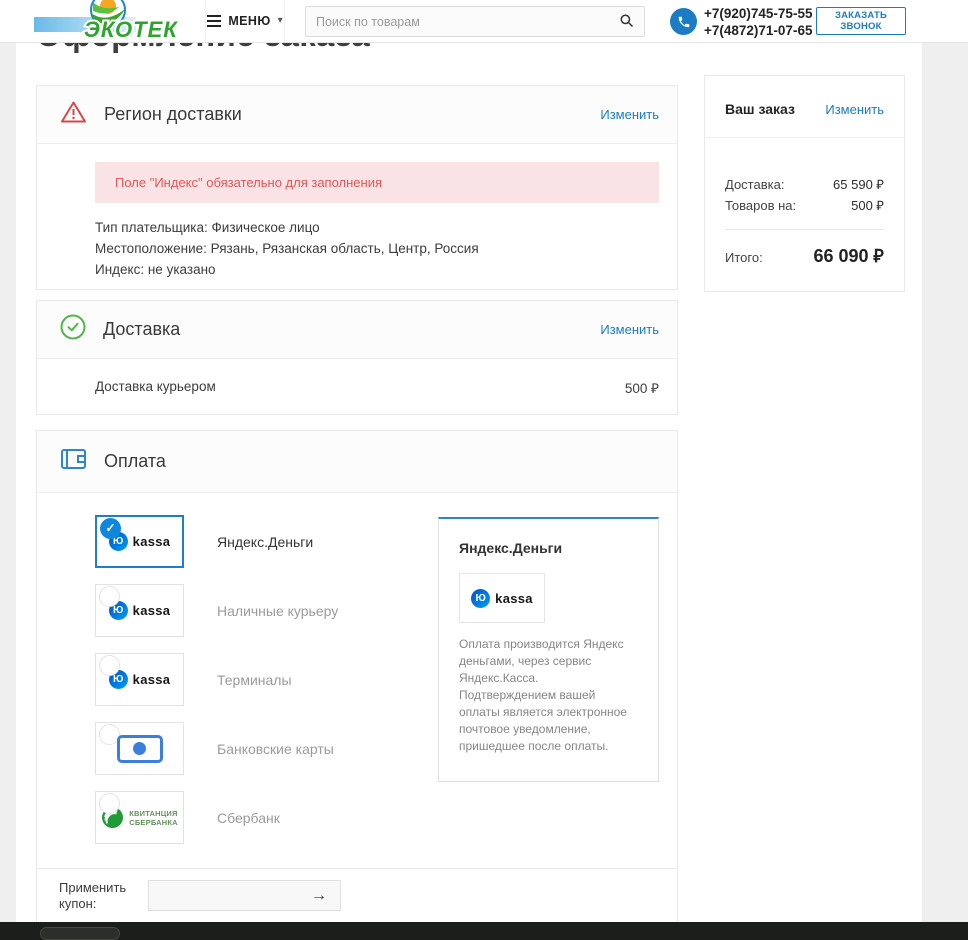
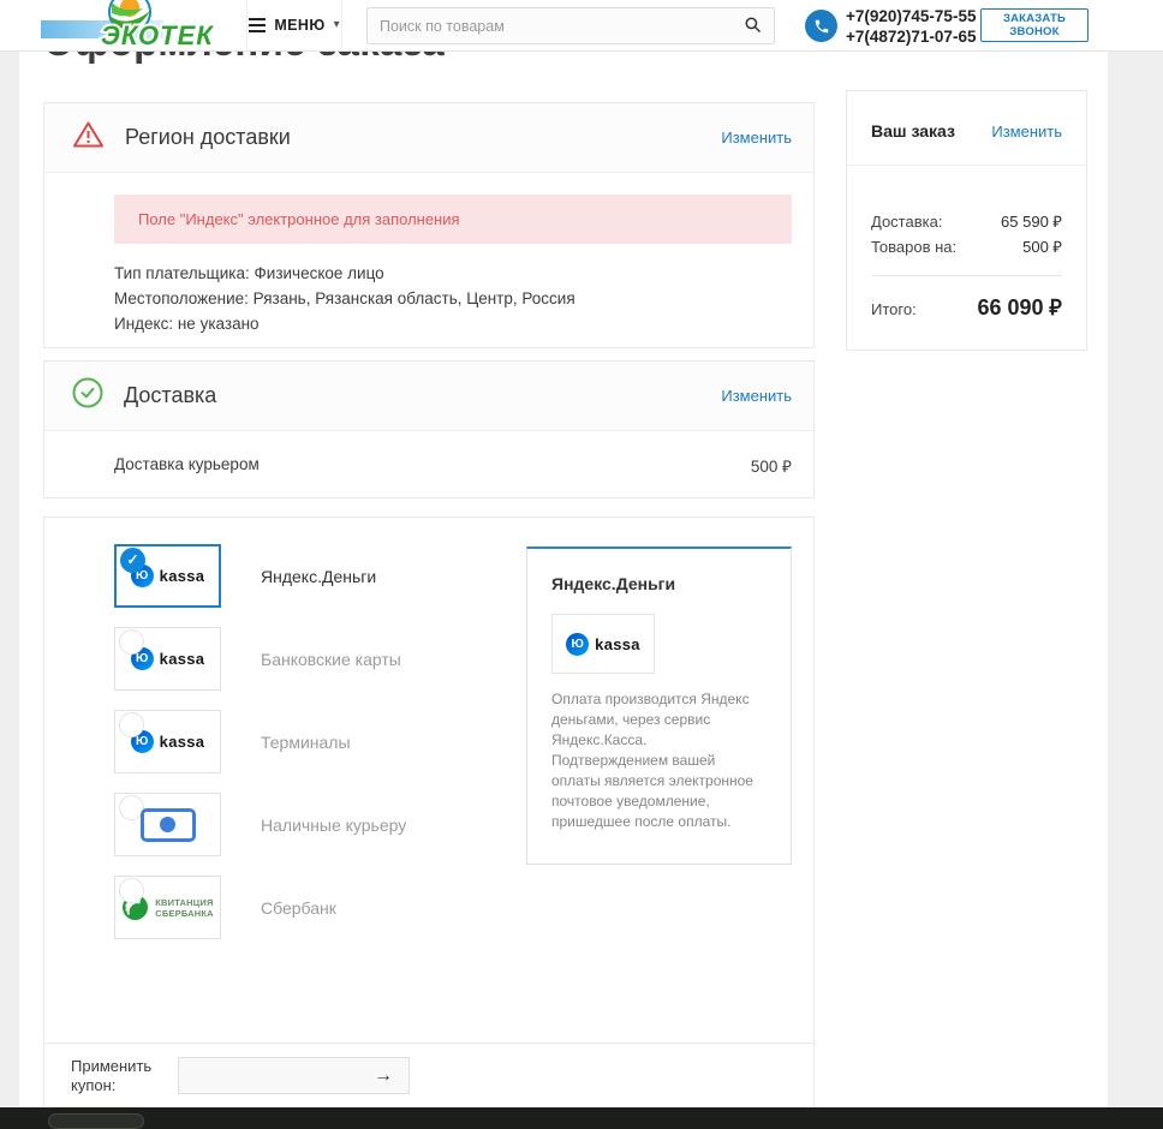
  ЭКОТЕК
  МЕНЮ
  ▾
  Поиск по товарам
  +7(920)745-75-55
  +7(4872)71-07-65
  ЗАКАЗАТЬ ЗВОНОК
  Регион доставки
  Изменить
- Поле "Индекс" обязательно для заполнения
+ Поле "Индекс" электронное для заполнения
  Тип плательщика: Физическое лицо
  Местоположение: Рязань, Рязанская область, Центр, Россия
  Индекс: не указано
  Доставка
  Изменить
  Доставка курьером
  500 ₽
- Оплата
  ✓
  Ю
  kassa
  Яндекс.Деньги
  Ю
  kassa
- Наличные курьеру
+ Банковские карты
  Ю
  kassa
  Терминалы
- Банковские карты
+ Наличные курьеру
  КВИТАНЦИЯ
  СБЕРБАНКА
  Сбербанк
  Яндекс.Деньги
  Ю
  kassa
  Оплата производится Яндекс деньгами, через сервис Яндекс.Касса. Подтверждением вашей оплаты является электронное почтовое уведомление, пришедшее после оплаты.
  Применить купон:
  →
  Ваш заказ
  Изменить
  Доставка:
  65 590 ₽
  Товаров на:
  500 ₽
  Итого:
  66 090 ₽
